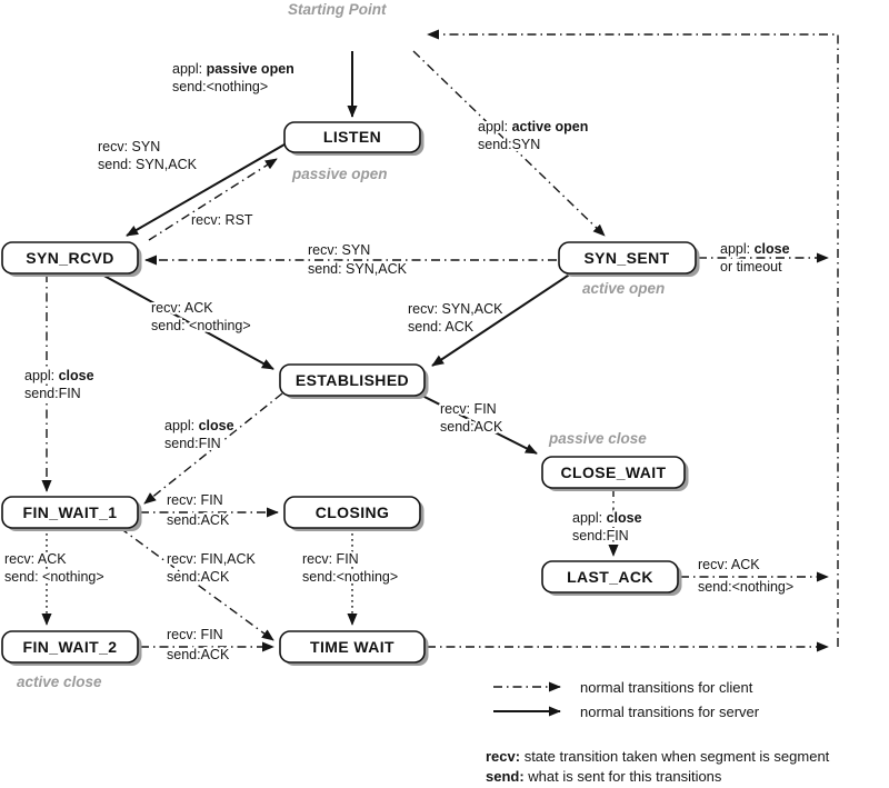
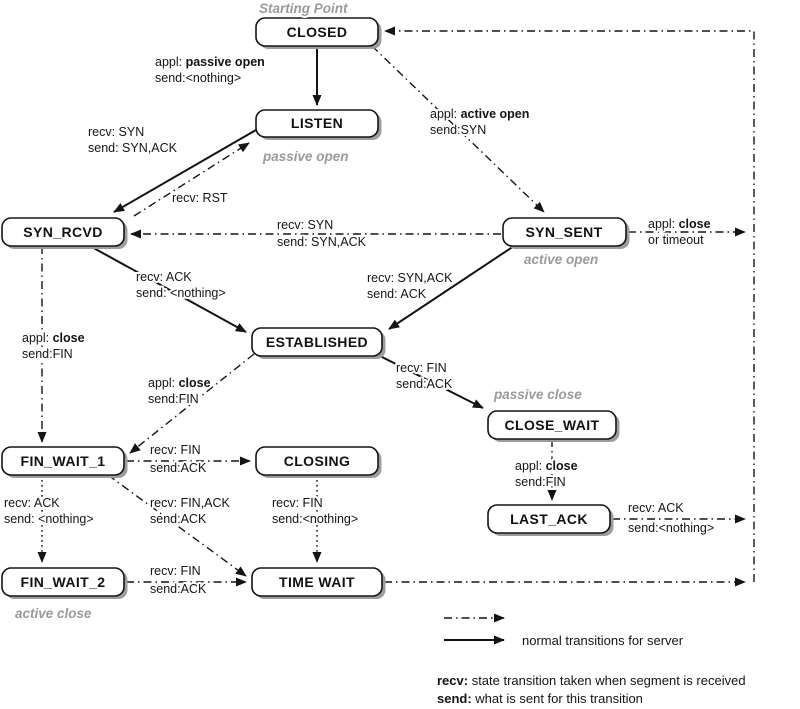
+ CLOSED
  LISTEN
  SYN_RCVD
  SYN_SENT
  ESTABLISHED
  CLOSE_WAIT
  LAST_ACK
  FIN_WAIT_1
  CLOSING
  FIN_WAIT_2
  TIME WAIT
  appl: passive open
  send:<nothing>
  appl: active open
  send:SYN
  recv: SYN
  send: SYN,ACK
  recv: RST
  recv: SYN
  send: SYN,ACK
  appl: close
  or timeout
  recv: ACK
  send: <nothing>
  recv: SYN,ACK
  send: ACK
  appl: close
  send:FIN
  appl: close
  send:FIN
  recv: FIN
  send:ACK
  appl: close
  send:FIN
  recv: ACK
  send:<nothing>
  recv: FIN
  send:ACK
  recv: FIN,ACK
  send:ACK
  recv: ACK
  send: <nothing>
  recv: FIN
  send:<nothing>
  recv: FIN
  send:ACK
  Starting Point
  passive open
  active open
  passive close
  active close
- normal transitions for client
  normal transitions for server
- recv: state transition taken when segment is segment
+ recv: state transition taken when segment is received
- send: what is sent for this transitions
+ send: what is sent for this transition
